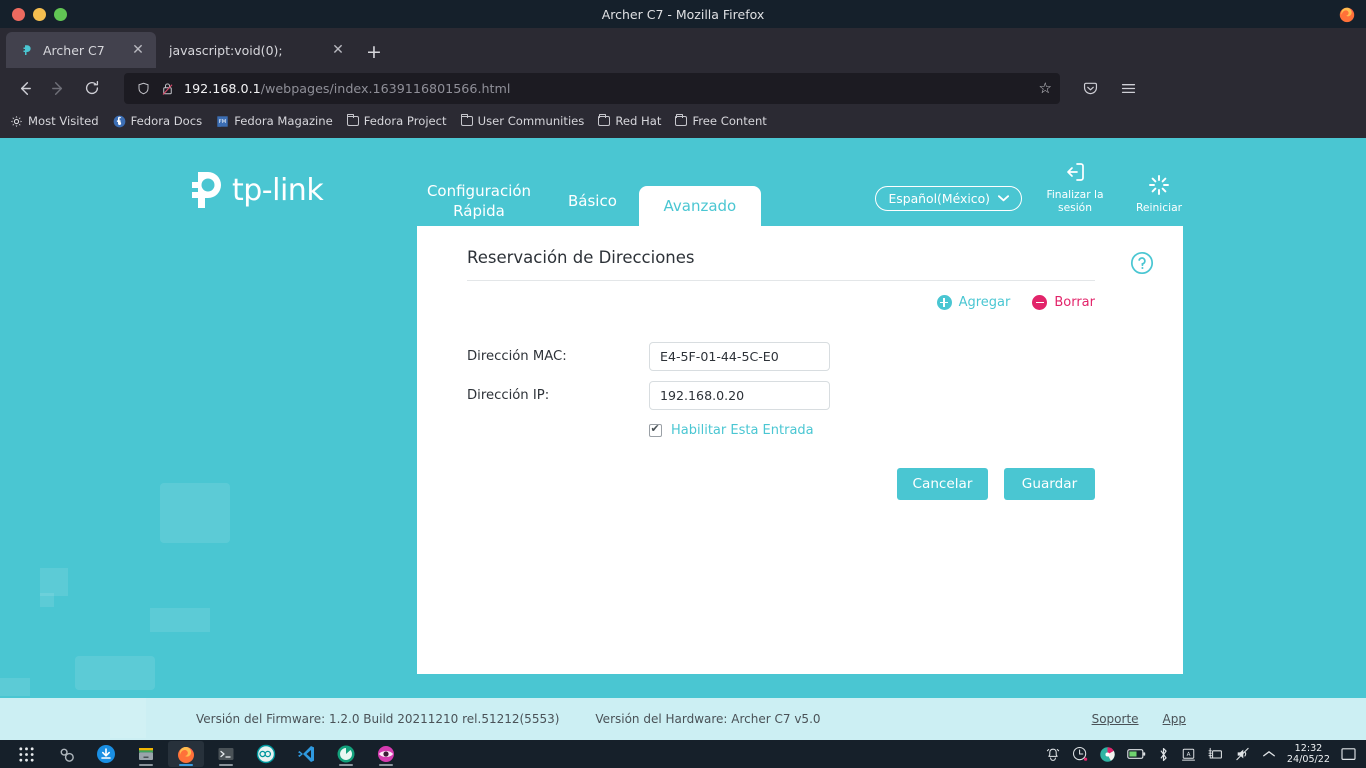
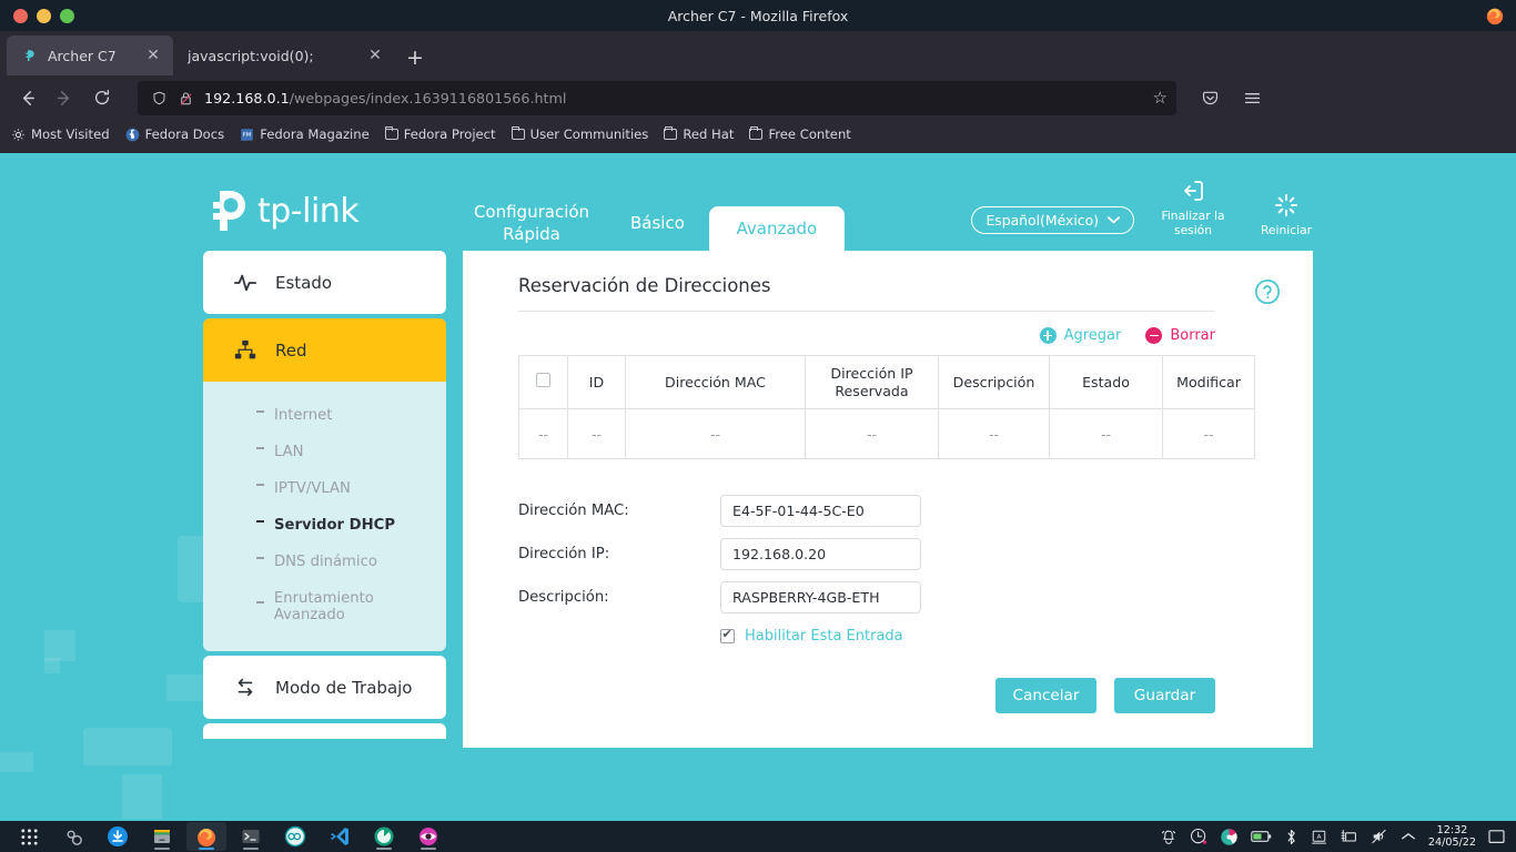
  Archer C7 - Mozilla Firefox
  Archer C7
  ✕
  javascript:void(0);
  ✕
  +
  192.168.0.1/webpages/index.1639116801566.html
  ☆
  Most Visited
  Fedora Docs
  Fedora Magazine
  Fedora Project
  User Communities
  Red Hat
  Free Content
  tp-link
  Configuración Rápida
  Básico
  Avanzado
  Español(México)
  Finalizar la sesión
  Reiniciar
+ Estado
+ Red
+ Internet
+ LAN
+ IPTV/VLAN
+ Servidor DHCP
+ DNS dinámico
+ Enrutamiento Avanzado
+ Modo de Trabajo
  Reservación de Direcciones
  Agregar
  Borrar
+ 	ID	Dirección MAC	Dirección IP Reservada	Descripción	Estado	Modificar
+ --	--	--	--	--	--	--
  Dirección MAC:
  E4-5F-01-44-5C-E0
  Dirección IP:
  192.168.0.20
+ Descripción:
+ RASPBERRY-4GB-ETH
  Habilitar Esta Entrada
  Cancelar
  Guardar
- Versión del Firmware: 1.2.0 Build 20211210 rel.51212(5553)
- Versión del Hardware: Archer C7 v5.0
- Soporte
- App
  12:32
  24/05/22
